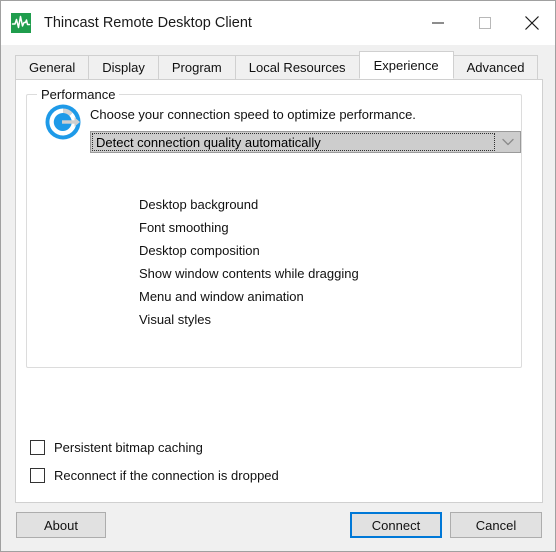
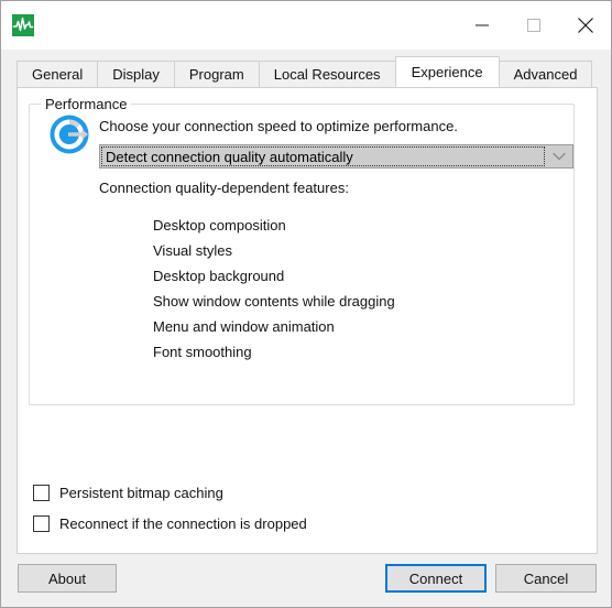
- Thincast Remote Desktop Client
  General
  Display
  Program
  Local Resources
  Experience
  Advanced
  Performance
  Choose your connection speed to optimize performance.
  Detect connection quality automatically
+ Connection quality-dependent features:
- Desktop background
+ Desktop composition
- Font smoothing
+ Visual styles
- Desktop composition
+ Desktop background
  Show window contents while dragging
  Menu and window animation
- Visual styles
+ Font smoothing
  Persistent bitmap caching
  Reconnect if the connection is dropped
  About
  Connect
  Cancel
